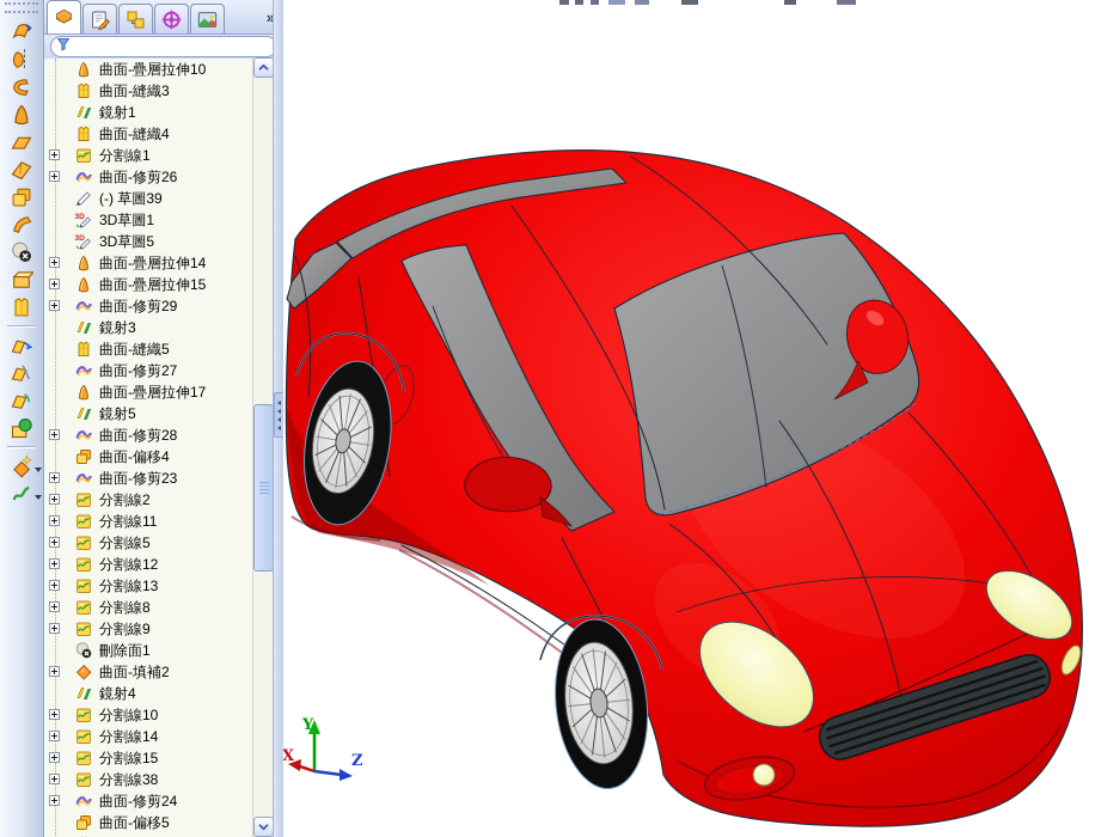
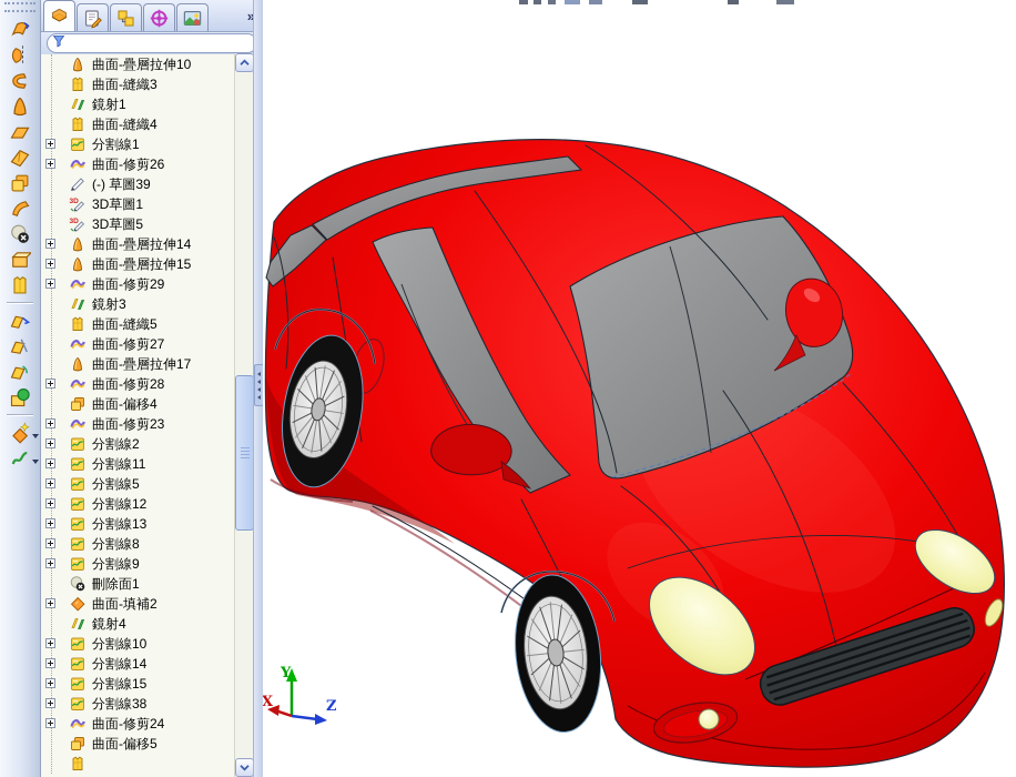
  »
  曲面-疊層拉伸10
  曲面-縫織3
  鏡射1
  曲面-縫織4
  分割線1
  曲面-修剪26
  (-) 草圖39
  3D草圖1
  3D草圖5
  曲面-疊層拉伸14
  曲面-疊層拉伸15
  曲面-修剪29
  鏡射3
  曲面-縫織5
  曲面-修剪27
  曲面-疊層拉伸17
- 鏡射5
  曲面-修剪28
  曲面-偏移4
  曲面-修剪23
  分割線2
  分割線11
  分割線5
  分割線12
  分割線13
  分割線8
  分割線9
  刪除面1
  曲面-填補2
  鏡射4
  分割線10
  分割線14
  分割線15
  分割線38
  曲面-修剪24
  曲面-偏移5
  X
  Y
  Z
